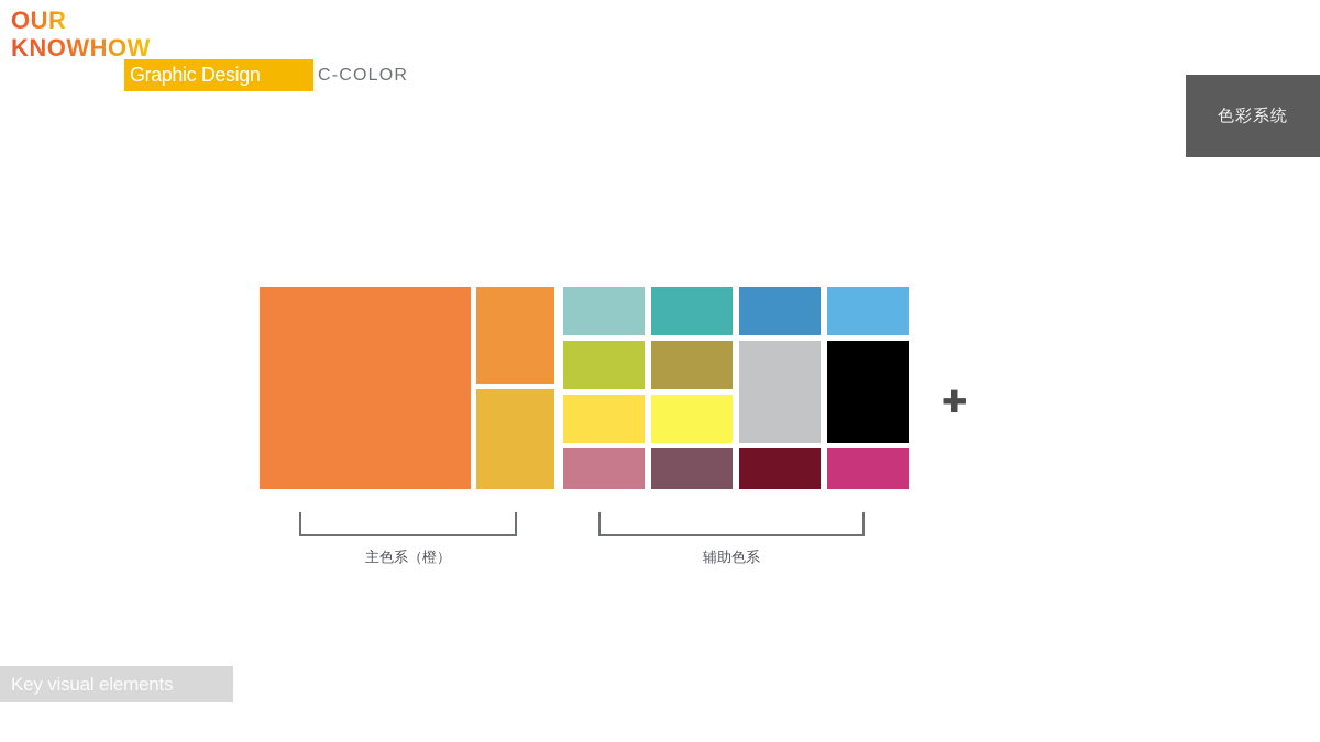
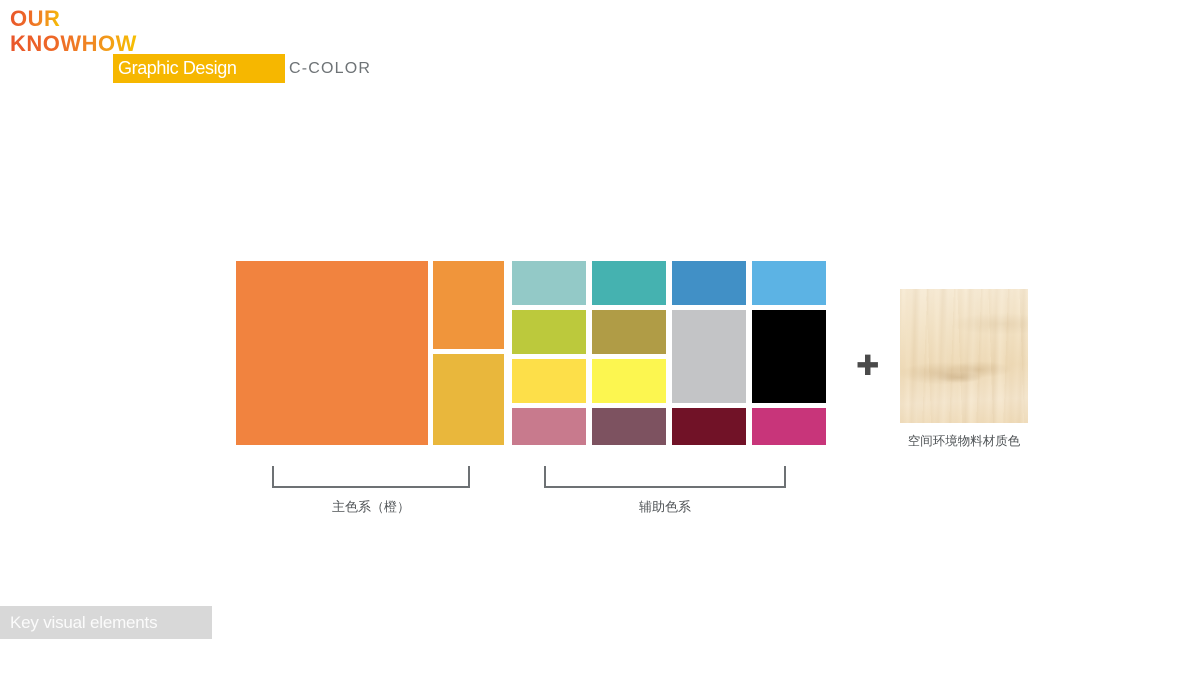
  OUR
  KNOWHOW
  Graphic Design
  C-COLOR
- 色彩系统
  ✚
+ 空间环境物料材质色
  主色系（橙）
  辅助色系
  Key visual elements
